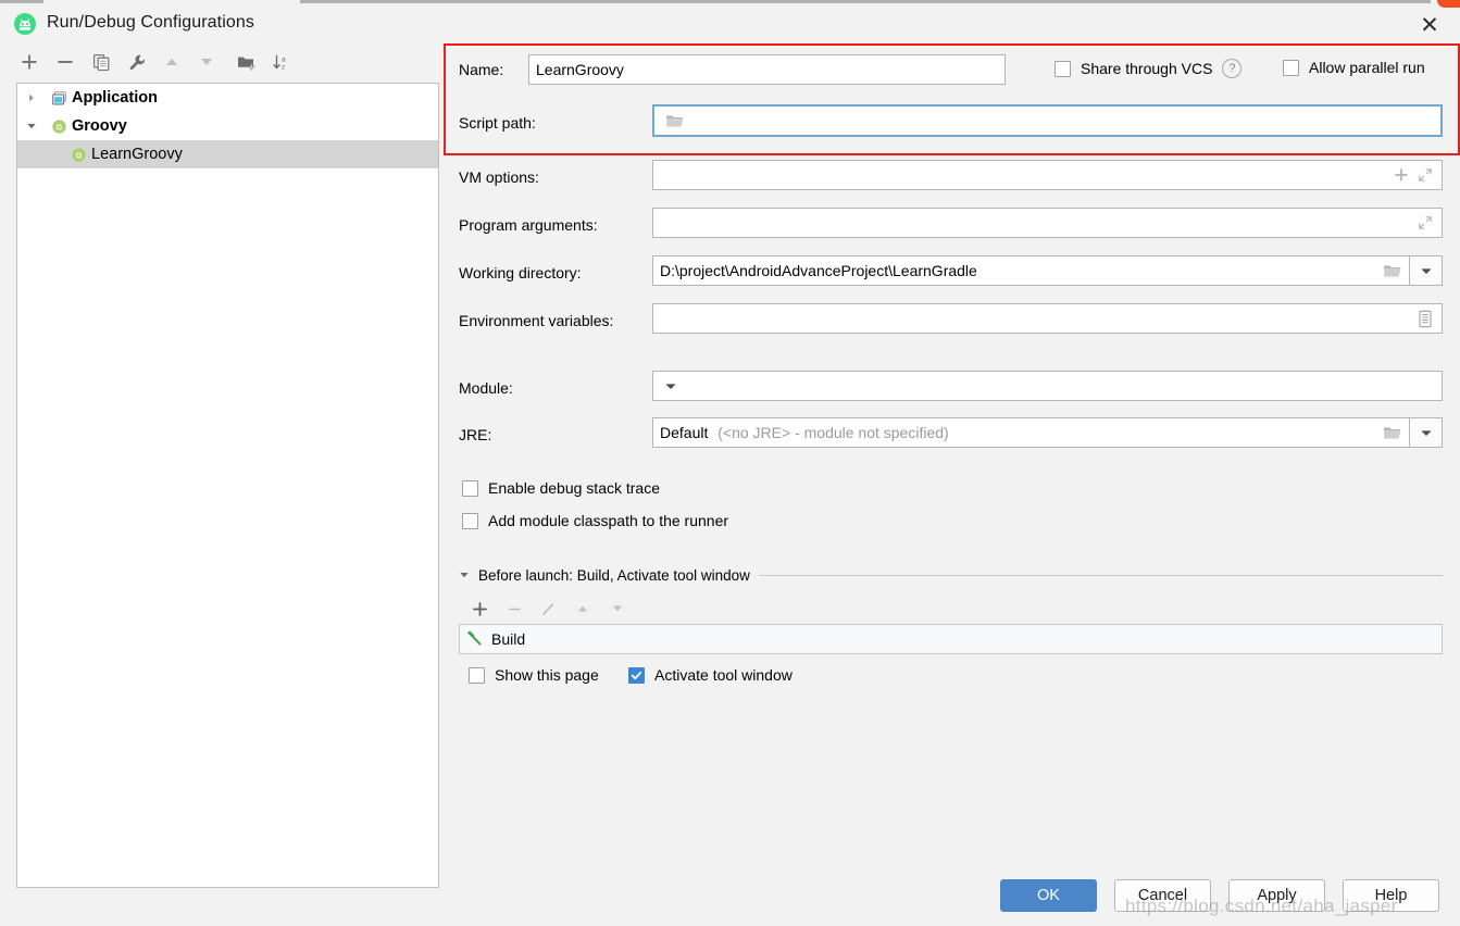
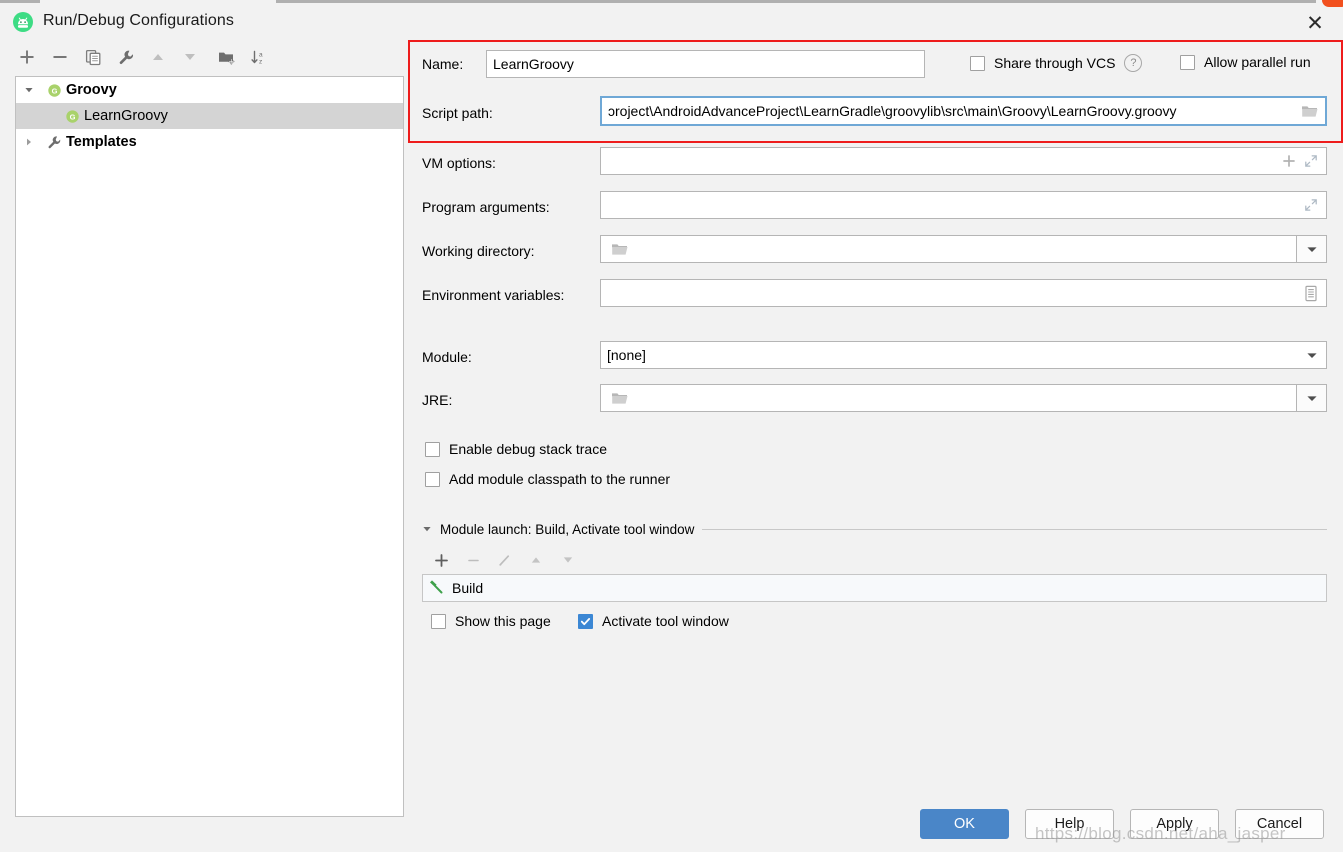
  Run/Debug Configurations
  ✕
- Application
  G
  Groovy
  G
  LearnGroovy
+ Templates
  Name:
  LearnGroovy
  Share through VCS
  ?
  Allow parallel run
  Script path:
+ ɔroject\AndroidAdvanceProject\LearnGradle\groovylib\src\main\Groovy\LearnGroovy.groovy
  VM options:
  Program arguments:
  Working directory:
- D:\project\AndroidAdvanceProject\LearnGradle
  Environment variables:
  Module:
+ [none]
  JRE:
- Default (<no JRE> - module not specified)
  Enable debug stack trace
  Add module classpath to the runner
- Before launch: Build, Activate tool window
+ Module launch: Build, Activate tool window
  Build
  Show this page
  Activate tool window
  OK
- Cancel
+ Help
  Apply
- Help
+ Cancel
  https://blog.csdn.net/aha_jasper
